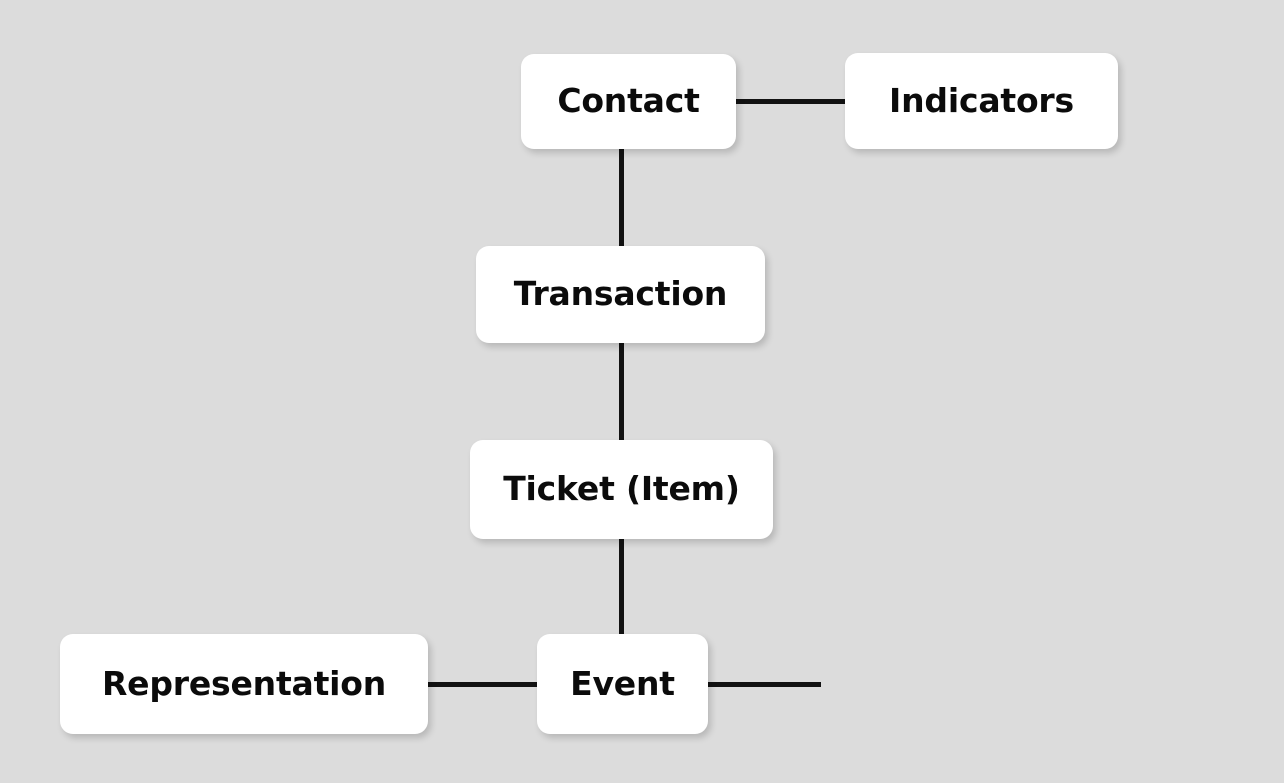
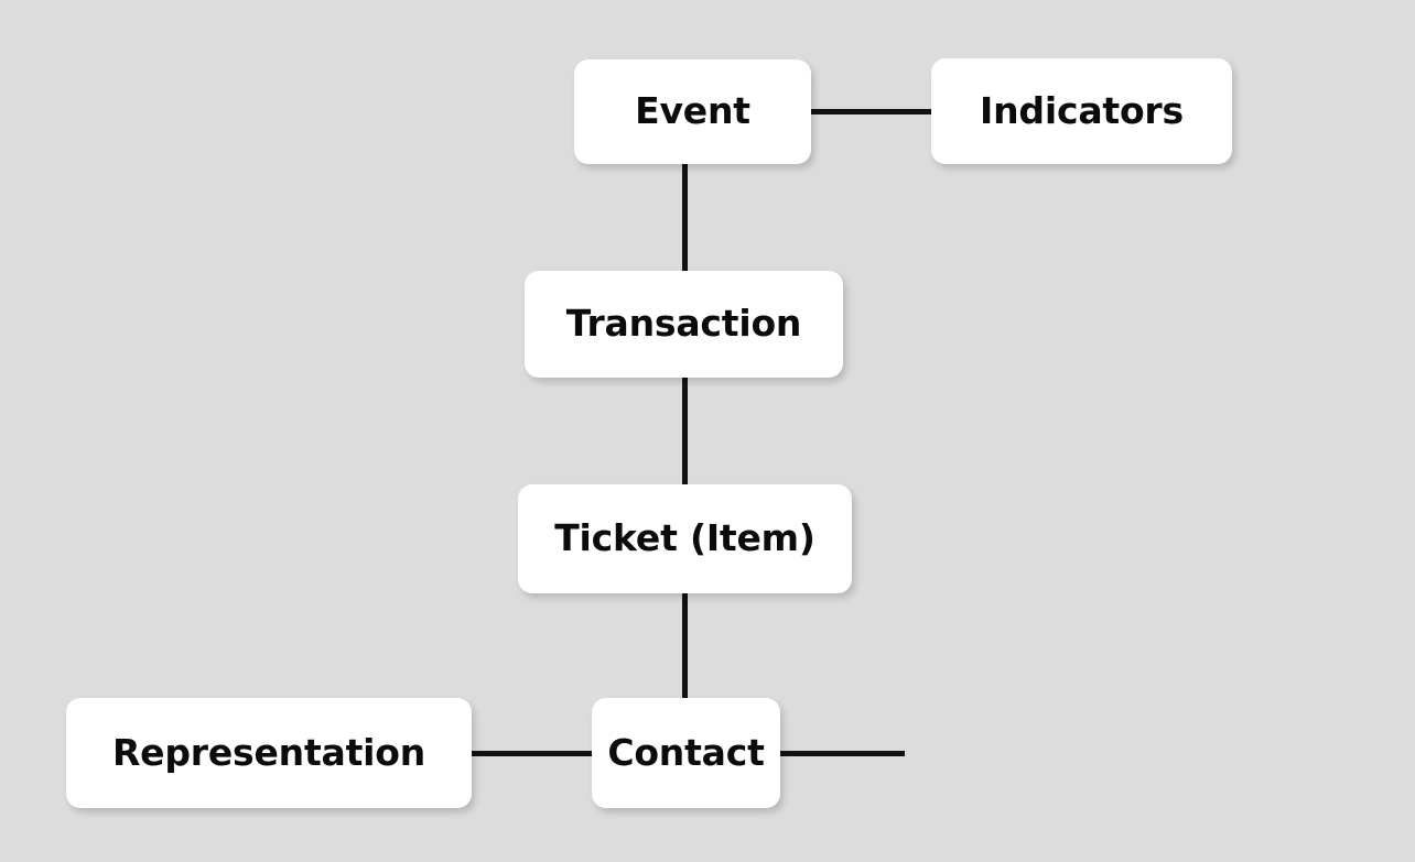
- Contact
+ Event
  Indicators
  Transaction
  Ticket (Item)
  Representation
- Event
+ Contact
